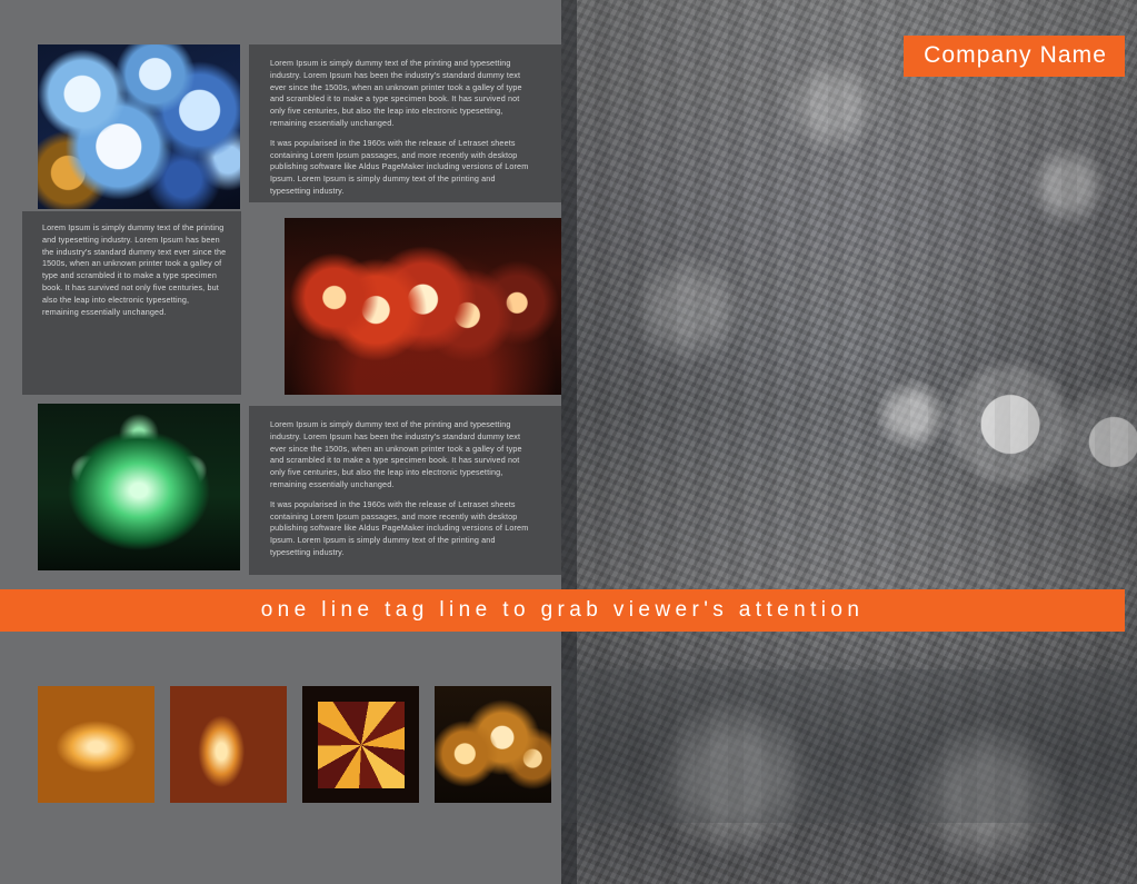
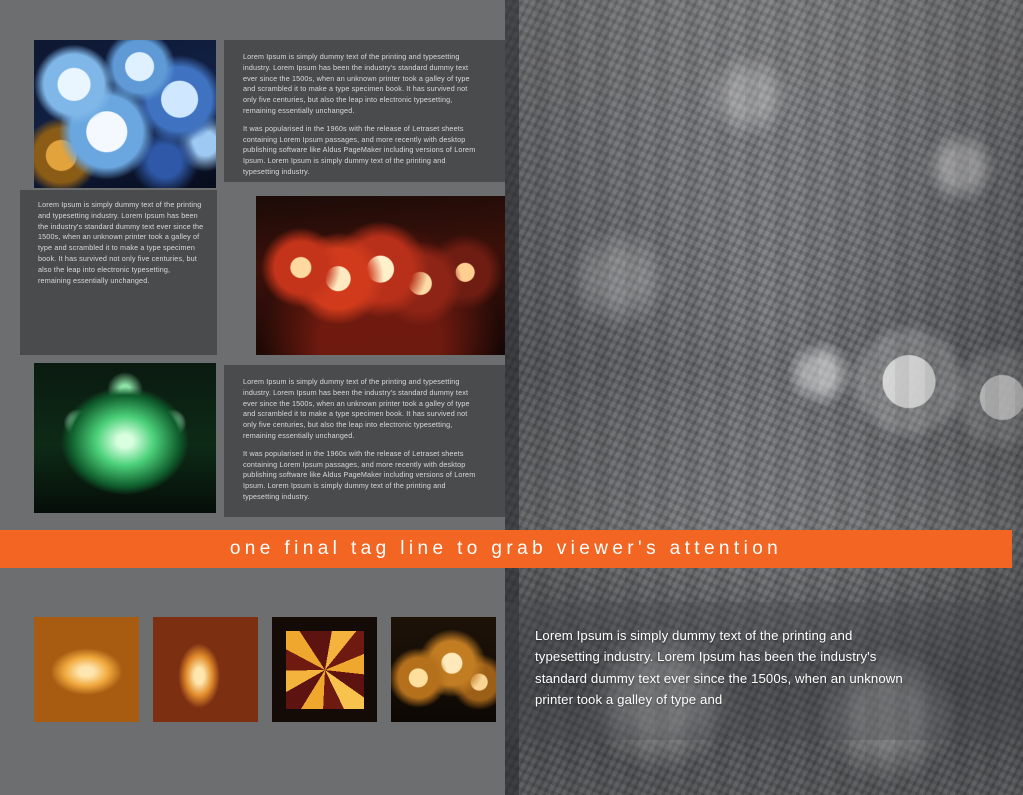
- Company Name
  Lorem Ipsum is simply dummy text of the printing and typesetting industry. Lorem Ipsum has been the industry's standard dummy text ever since the 1500s, when an unknown printer took a galley of type and scrambled it to make a type specimen book. It has survived not only five centuries, but also the leap into electronic typesetting, remaining essentially unchanged.
  It was popularised in the 1960s with the release of Letraset sheets containing Lorem Ipsum passages, and more recently with desktop publishing software like Aldus PageMaker including versions of Lorem Ipsum. Lorem Ipsum is simply dummy text of the printing and typesetting industry.
  Lorem Ipsum is simply dummy text of the printing and typesetting industry. Lorem Ipsum has been the industry's standard dummy text ever since the 1500s, when an unknown printer took a galley of type and scrambled it to make a type specimen book. It has survived not only five centuries, but also the leap into electronic typesetting, remaining essentially unchanged.
  Lorem Ipsum is simply dummy text of the printing and typesetting industry. Lorem Ipsum has been the industry's standard dummy text ever since the 1500s, when an unknown printer took a galley of type and scrambled it to make a type specimen book. It has survived not only five centuries, but also the leap into electronic typesetting, remaining essentially unchanged.
  It was popularised in the 1960s with the release of Letraset sheets containing Lorem Ipsum passages, and more recently with desktop publishing software like Aldus PageMaker including versions of Lorem Ipsum. Lorem Ipsum is simply dummy text of the printing and typesetting industry.
- one line tag line to grab viewer's attention
+ one final tag line to grab viewer's attention
+ Lorem Ipsum is simply dummy text of the printing and typesetting industry. Lorem Ipsum has been the industry's standard dummy text ever since the 1500s, when an unknown printer took a galley of type and
